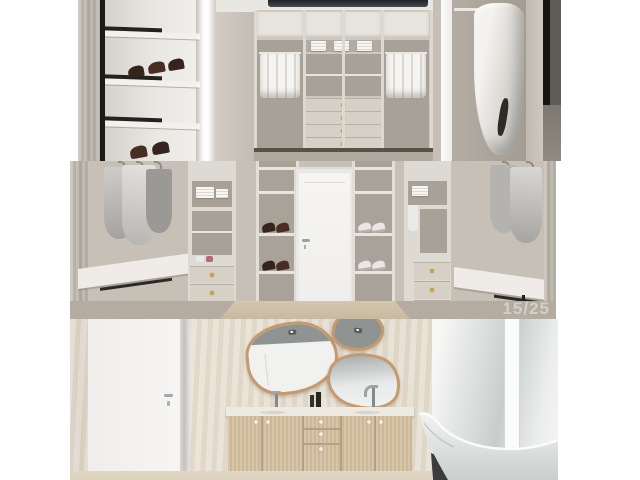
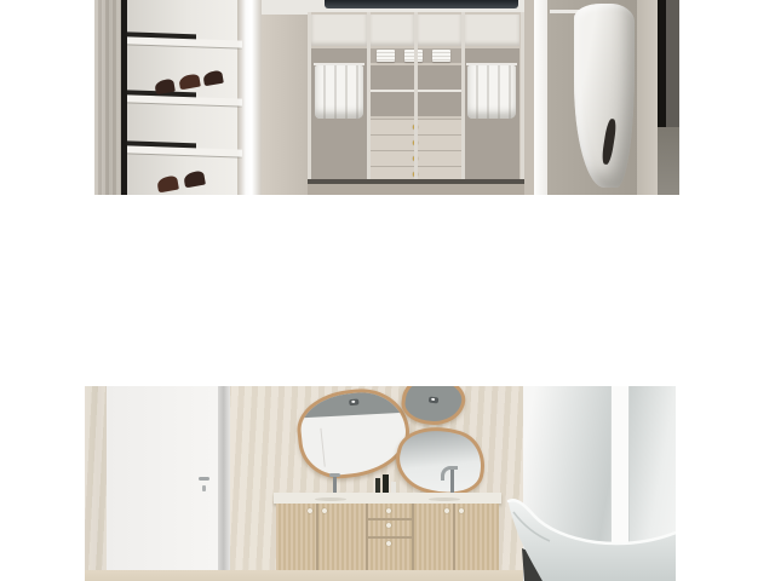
- 15/25
